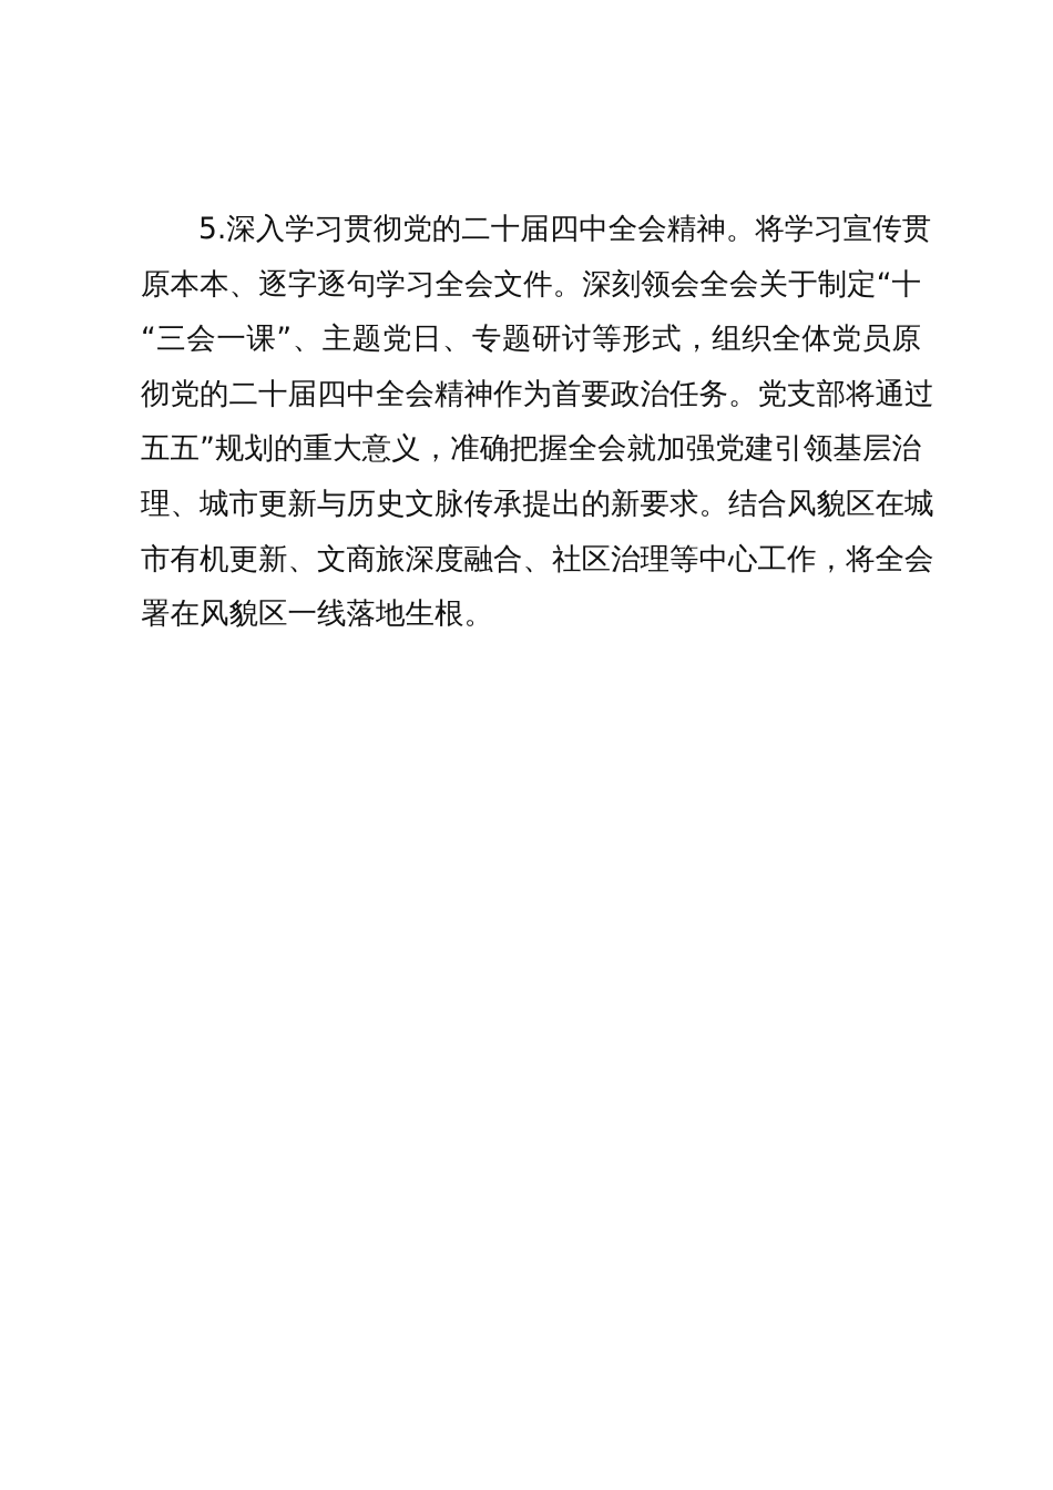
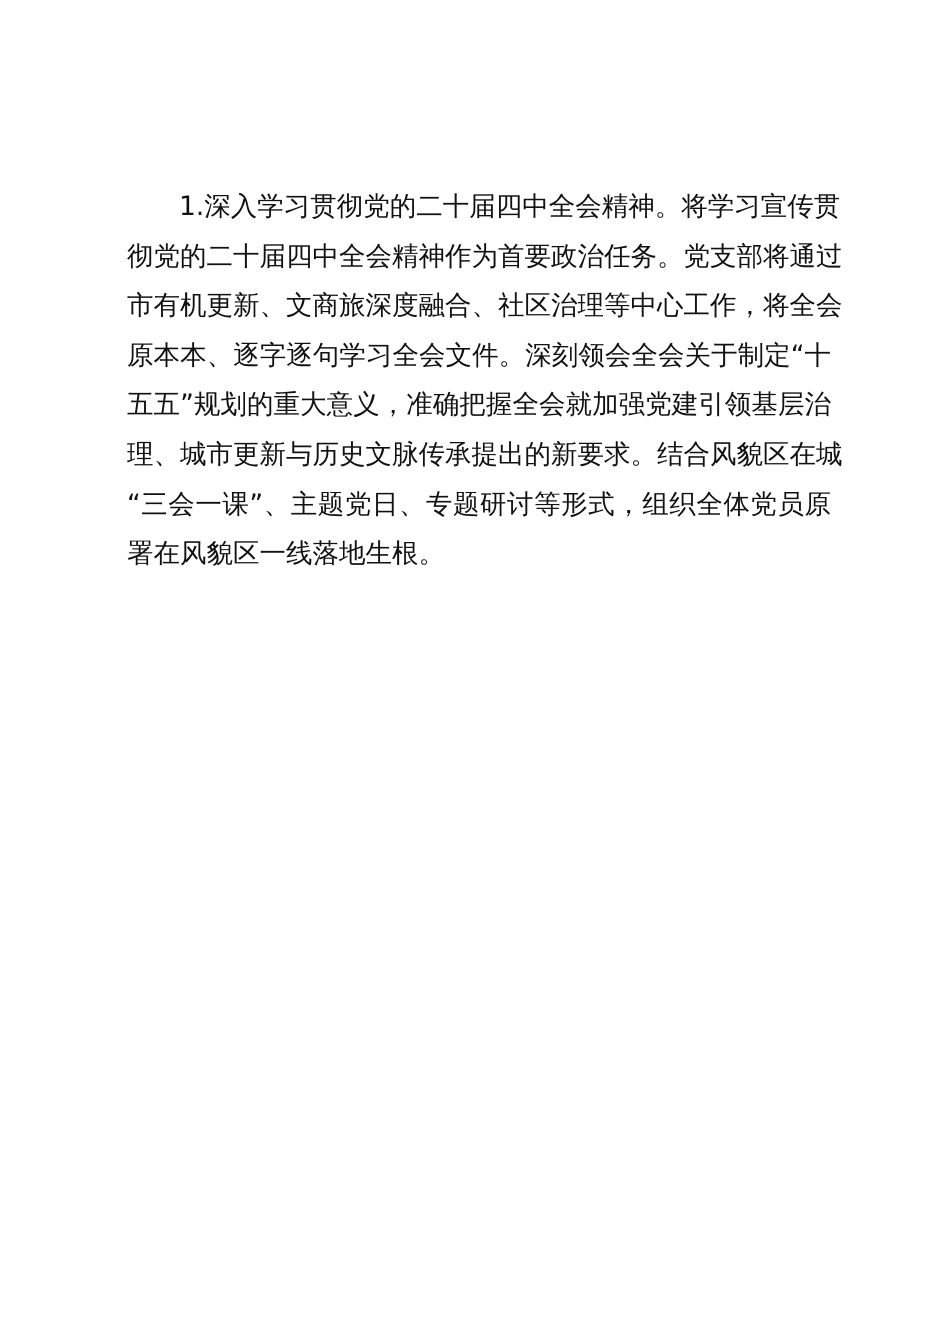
- 5.深入学习贯彻党的二十届四中全会精神。将学习宣传贯
+ 1.深入学习贯彻党的二十届四中全会精神。将学习宣传贯
- 原本本、逐字逐句学习全会文件。深刻领会全会关于制定“十
+ 彻党的二十届四中全会精神作为首要政治任务。党支部将通过
- “三会一课”、主题党日、专题研讨等形式，组织全体党员原
+ 市有机更新、文商旅深度融合、社区治理等中心工作，将全会
- 彻党的二十届四中全会精神作为首要政治任务。党支部将通过
+ 原本本、逐字逐句学习全会文件。深刻领会全会关于制定“十
  五五”规划的重大意义，准确把握全会就加强党建引领基层治
  理、城市更新与历史文脉传承提出的新要求。结合风貌区在城
- 市有机更新、文商旅深度融合、社区治理等中心工作，将全会
+ “三会一课”、主题党日、专题研讨等形式，组织全体党员原
  署在风貌区一线落地生根。
